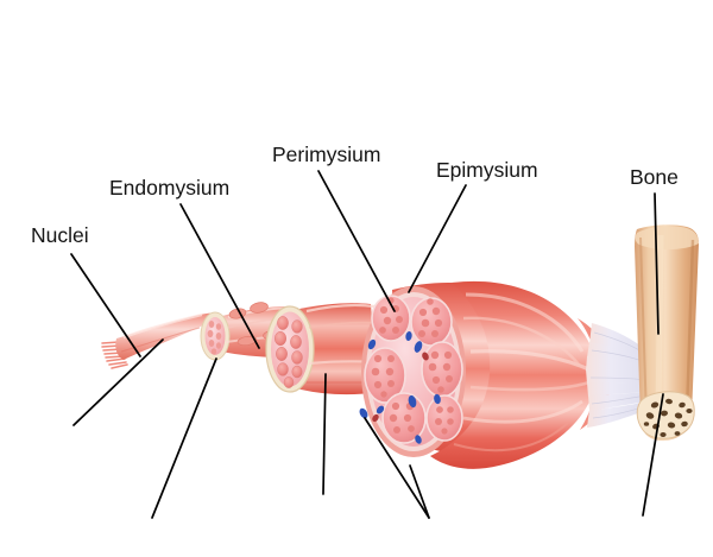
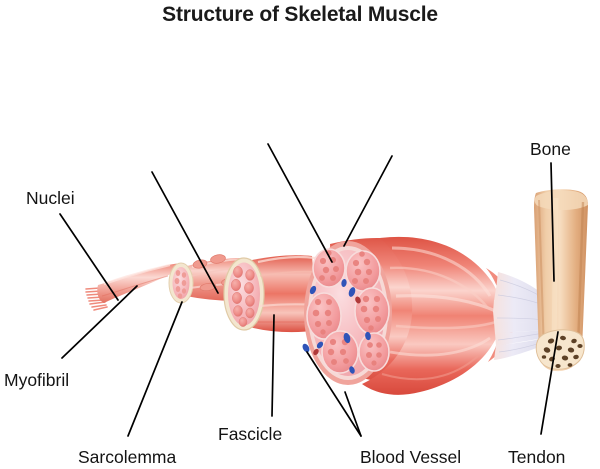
+ Structure of Skeletal Muscle
  Nuclei
- Endomysium
- Perimysium
- Epimysium
  Bone
+ Myofibril
+ Sarcolemma
+ Fascicle
+ Blood Vessel
+ Tendon
